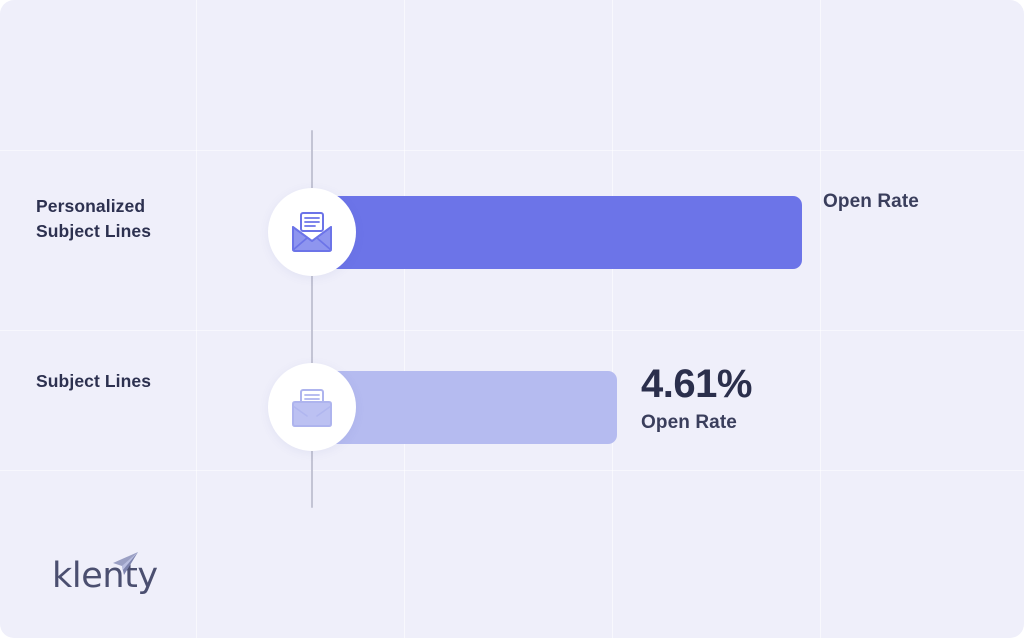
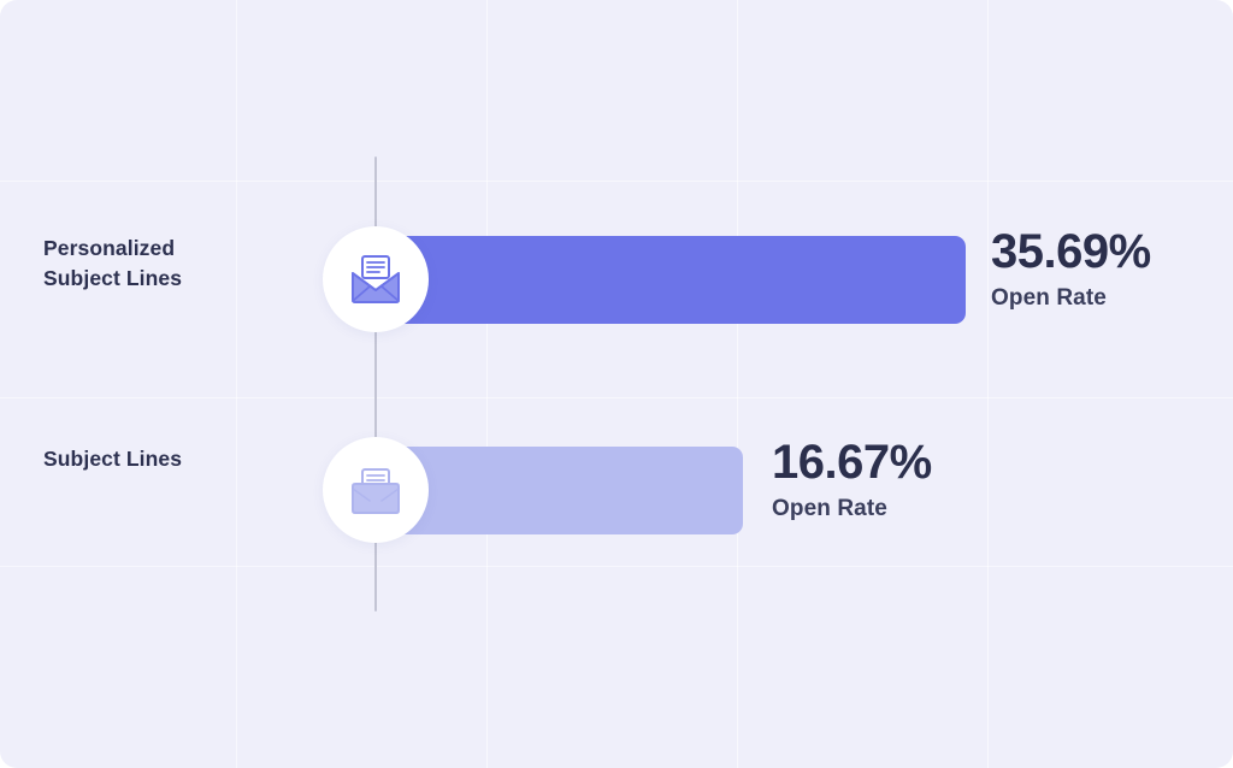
  Personalized
  Subject Lines
+ 35.69%
  Open Rate
  Subject Lines
- 4.61%
+ 16.67%
  Open Rate
- klenty
